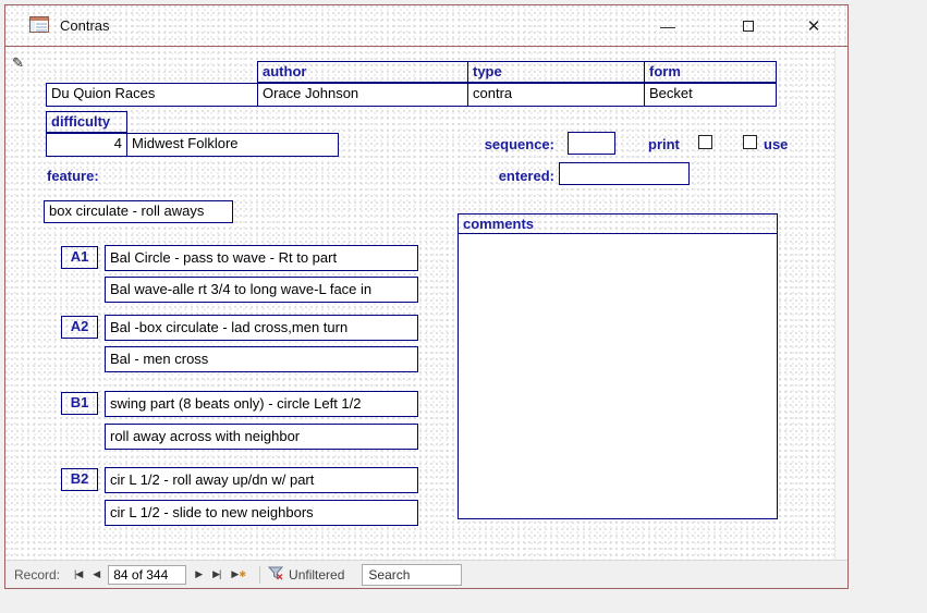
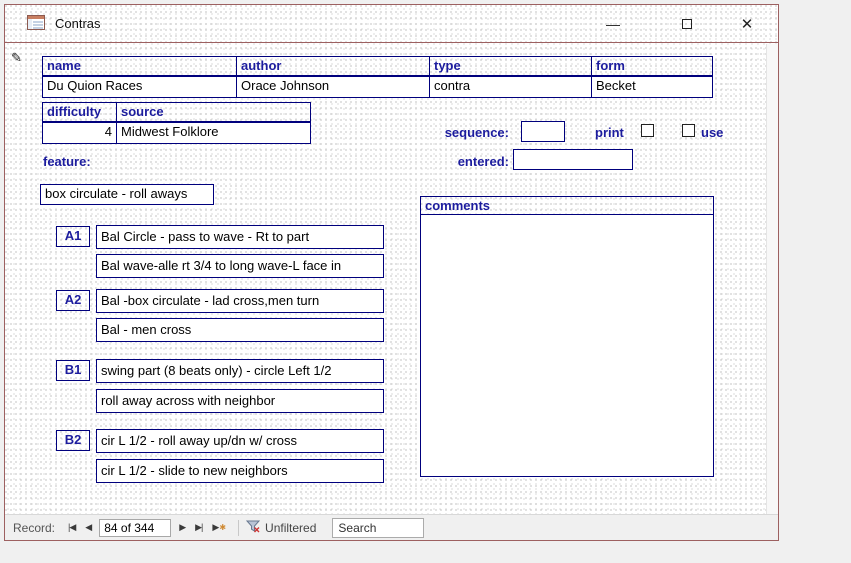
  Contras
  —
  ✕
  ✎
+ name
  author
  type
  form
  Du Quion Races
  Orace Johnson
  contra
  Becket
  difficulty
+ source
  4
  Midwest Folklore
  sequence:
  print
  use
  entered:
  feature:
  box circulate - roll aways
  comments
  A1
  Bal Circle - pass to wave - Rt to part
  Bal wave-alle rt 3/4 to long wave-L face in
  A2
  Bal -box circulate - lad cross,men turn
  Bal - men cross
  B1
  swing part (8 beats only) - circle Left 1/2
  roll away across with neighbor
  B2
- cir L 1/2 - roll away up/dn w/ part
+ cir L 1/2 - roll away up/dn w/ cross
  cir L 1/2 - slide to new neighbors
  Record:
  |◀
  ◀
  84 of 344
  ▶
  ▶|
  ▶✱
  Unfiltered
  Search
